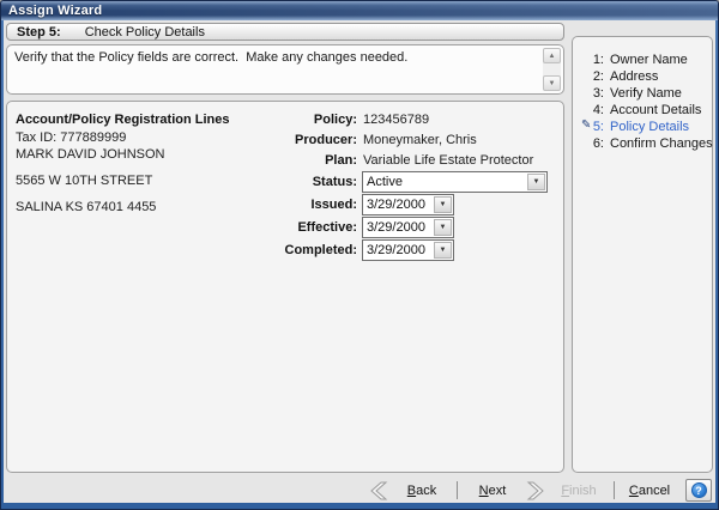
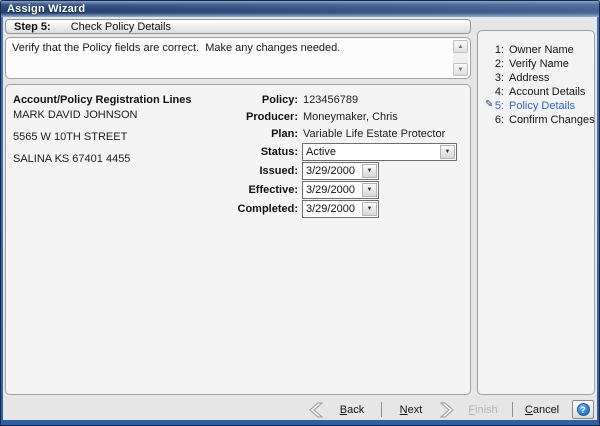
  Assign Wizard
  Step 5:
  Check Policy Details
  Verify that the Policy fields are correct. Make any changes needed.
  Account/Policy Registration Lines
- Tax ID: 777889999
  MARK DAVID JOHNSON
  5565 W 10TH STREET
  SALINA KS 67401 4455
  Policy:
  123456789
  Producer:
  Moneymaker, Chris
  Plan:
  Variable Life Estate Protector
  Status:
  Active
  Issued:
  3/29/2000
  Effective:
  3/29/2000
  Completed:
  3/29/2000
  1:
  Owner Name
  2:
- Address
+ Verify Name
  3:
- Verify Name
+ Address
  4:
  Account Details
  ✎
  5:
  Policy Details
  6:
  Confirm Changes
  Back
  Next
  Finish
  Cancel
  ?
